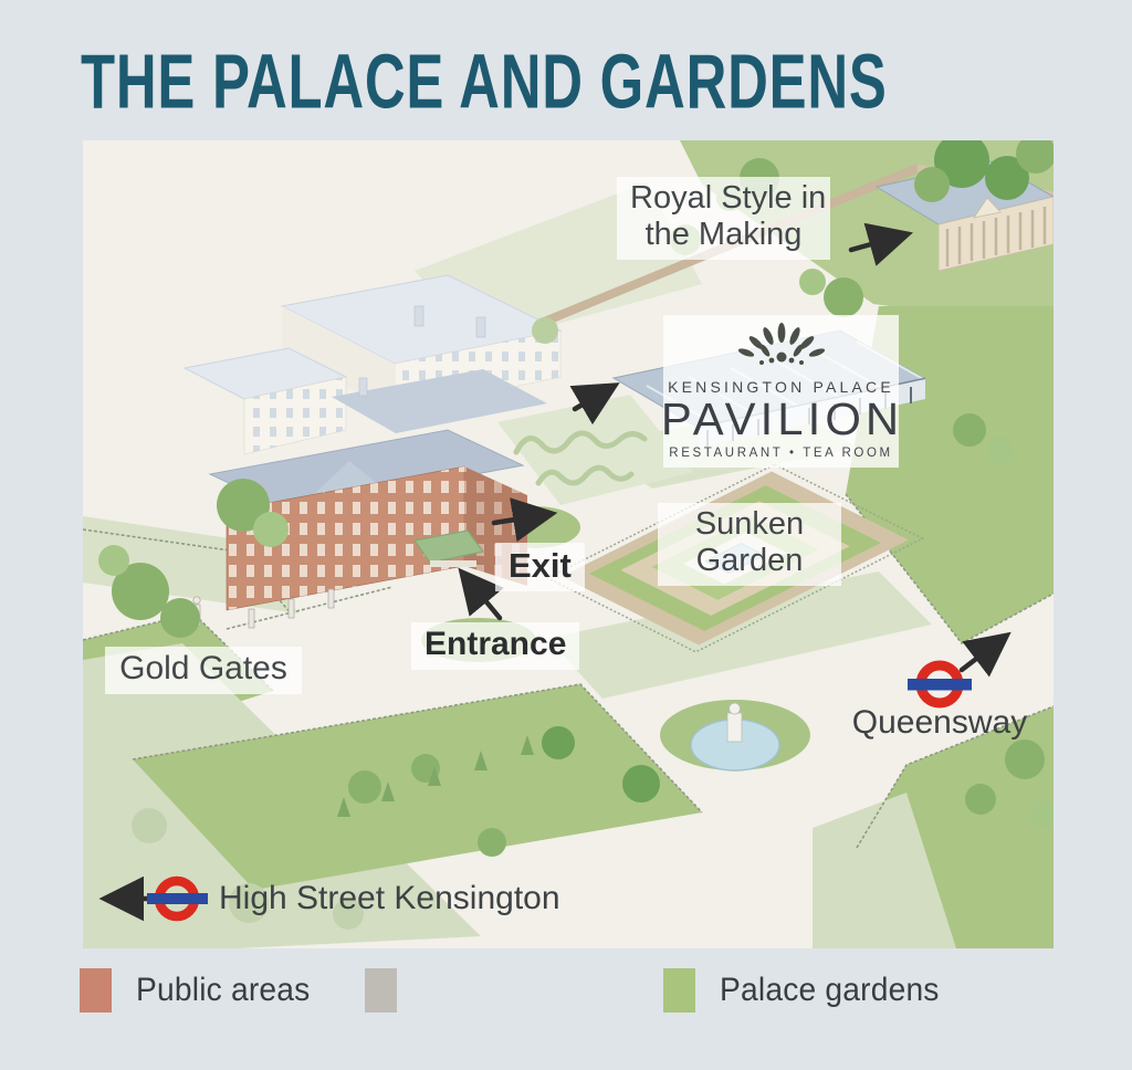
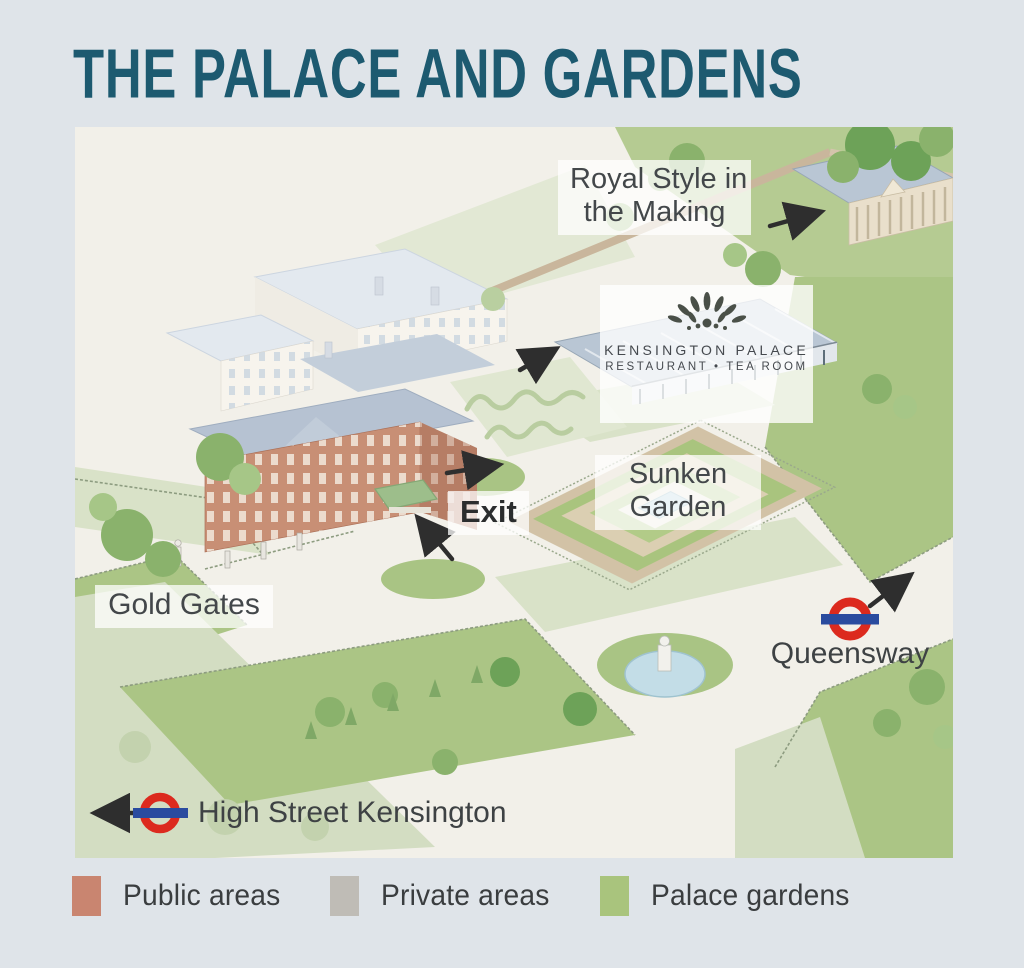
  THE PALACE AND GARDENS
  Royal Style in
  the Making
  KENSINGTON PALACE
- PAVILION
  RESTAURANT • TEA ROOM
  Sunken
  Garden
  Exit
- Entrance
  Gold Gates
  Queensway
  High Street Kensington
  Public areas
+ Private areas
  Palace gardens
